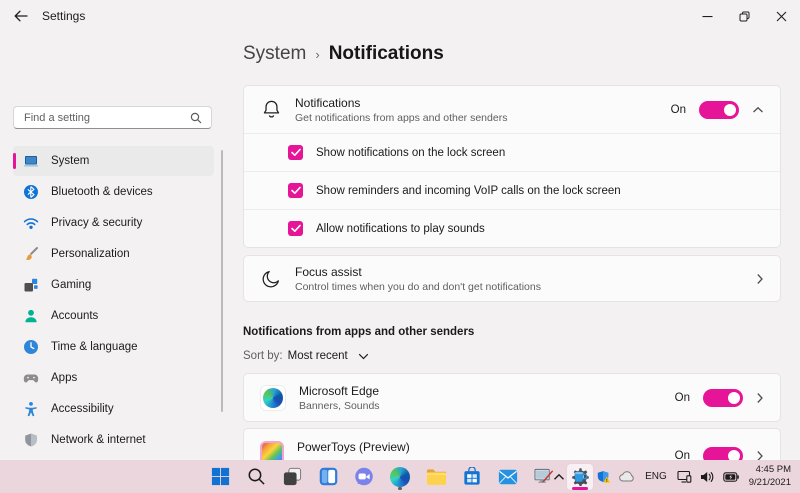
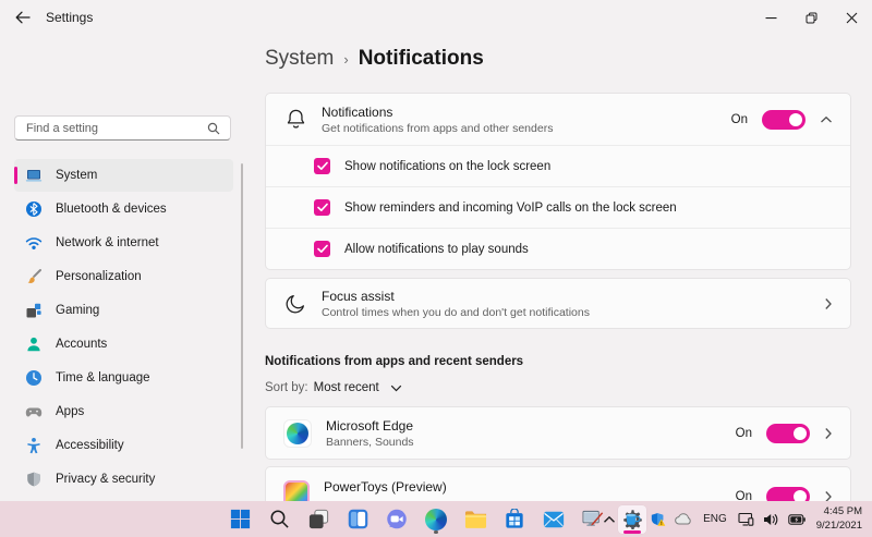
  Settings
  Find a setting
  System
  Bluetooth & devices
- Privacy & security
+ Network & internet
  Personalization
  Gaming
  Accounts
  Time & language
  Apps
  Accessibility
- Network & internet
+ Privacy & security
  System
  ›
  Notifications
  Notifications
  Get notifications from apps and other senders
  On
  Show notifications on the lock screen
  Show reminders and incoming VoIP calls on the lock screen
  Allow notifications to play sounds
  Focus assist
  Control times when you do and don't get notifications
- Notifications from apps and other senders
+ Notifications from apps and recent senders
  Sort by:
  Most recent
  Microsoft Edge
  Banners, Sounds
  On
  PowerToys (Preview)
  On
  ENG
  4:45 PM
  9/21/2021
